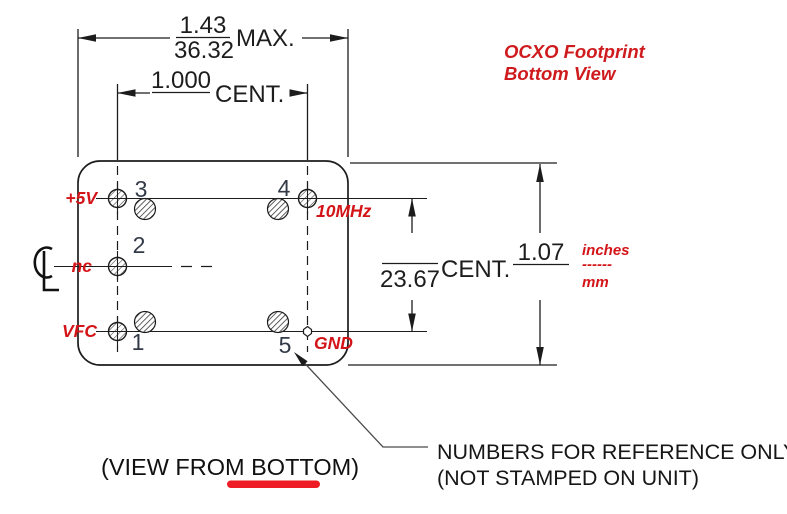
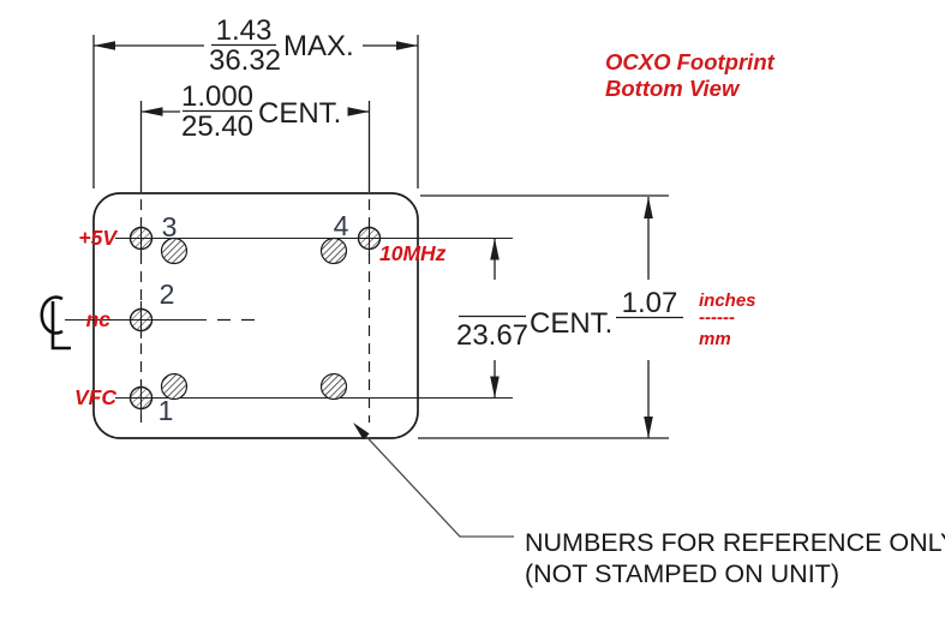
  1.43
  36.32
  MAX.
  1.000
+ 25.40
  CENT.
  23.67
  CENT.
  1.07
  inches
  ------
  mm
  OCXO Footprint
  Bottom View
  3
  +5V
  4
  10MHz
  2
  nc
  1
  VFC
- 5
- GND
  NUMBERS FOR REFERENCE ONL
  (NOT STAMPED ON UNIT)
- (VIEW FROM BOTTOM)
